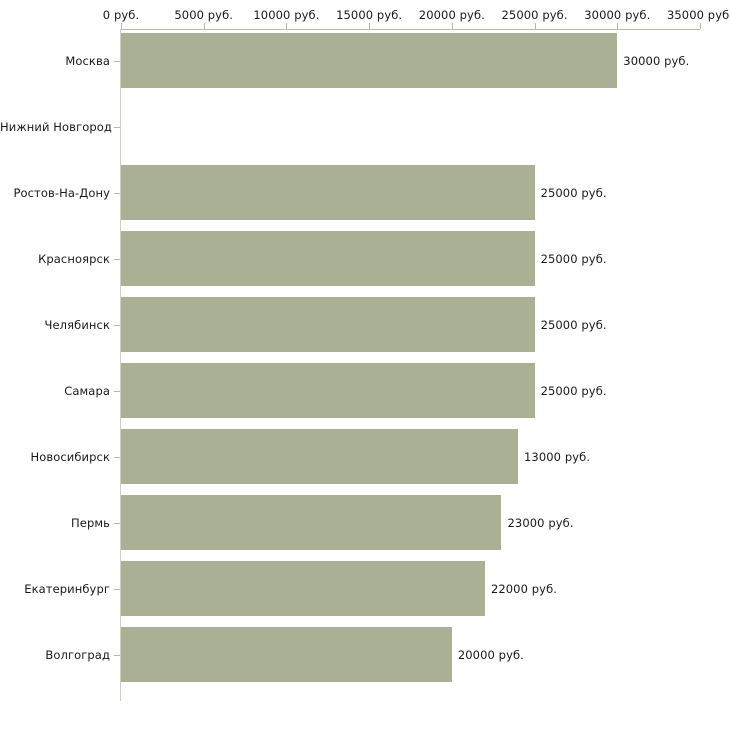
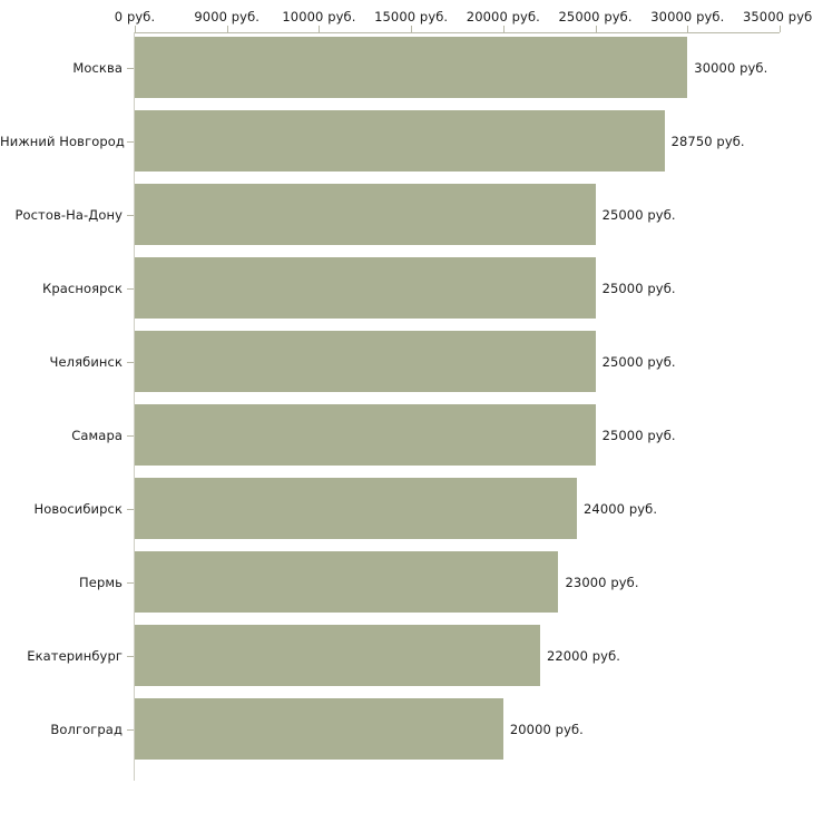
  0 руб.
- 5000 руб.
+ 9000 руб.
  10000 руб.
  15000 руб.
  20000 руб.
  25000 руб.
  30000 руб.
  35000 руб
  Москва
  Нижний Новгород
  Ростов-На-Дону
  Красноярск
  Челябинск
  Самара
  Новосибирск
  Пермь
  Екатеринбург
  Волгоград
  30000 руб.
+ 28750 руб.
  25000 руб.
  25000 руб.
  25000 руб.
  25000 руб.
- 13000 руб.
+ 24000 руб.
  23000 руб.
  22000 руб.
  20000 руб.
